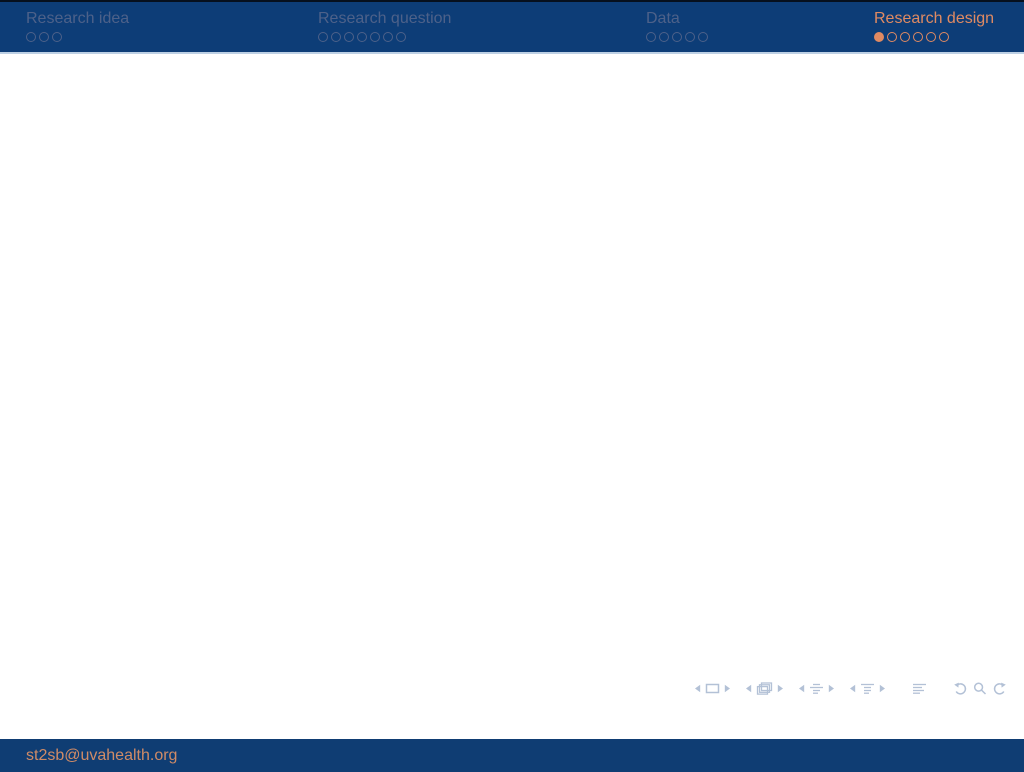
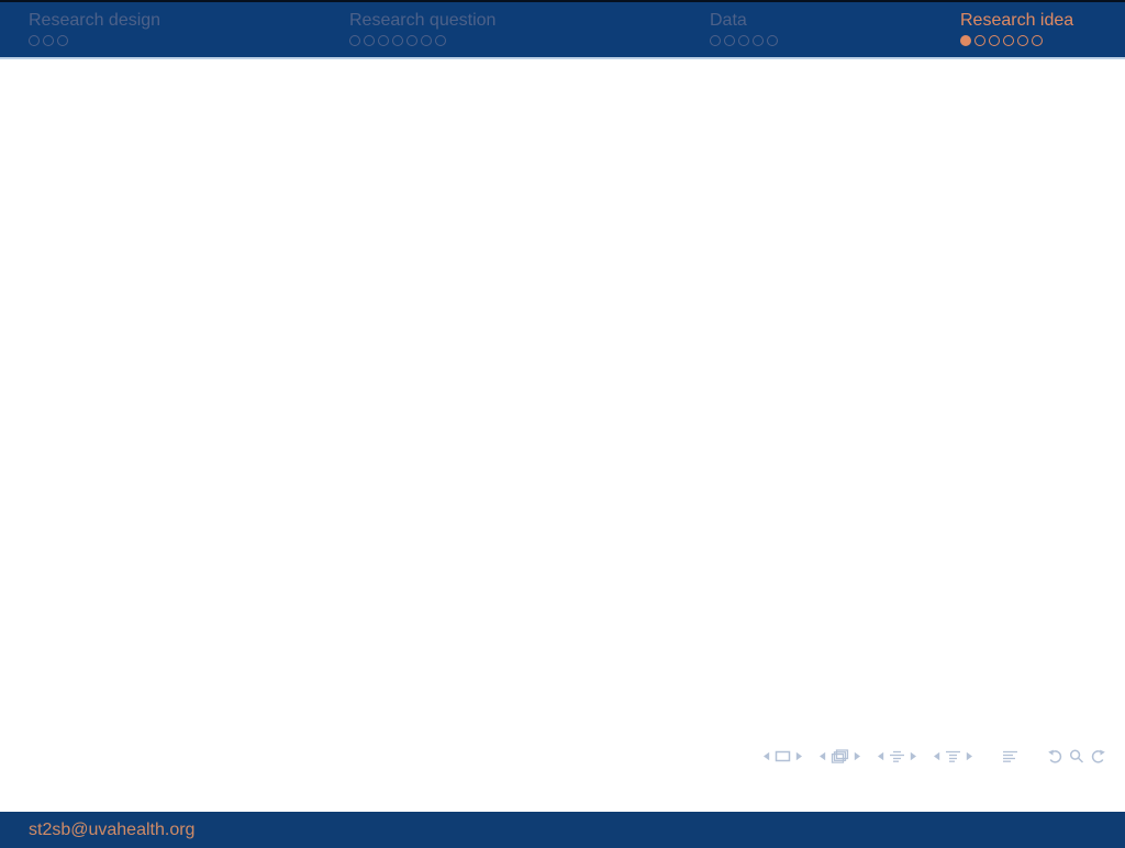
- Research idea
+ Research design
  Research question
  Data
- Research design
+ Research idea
  st2sb@uvahealth.org
